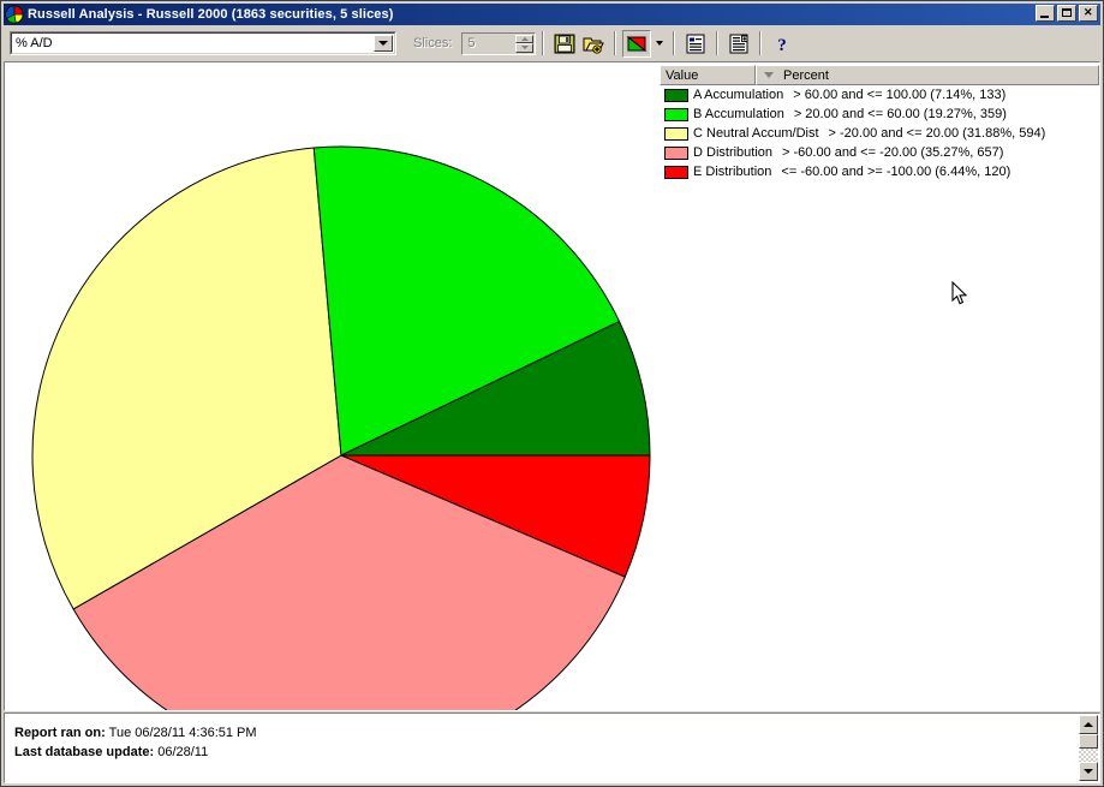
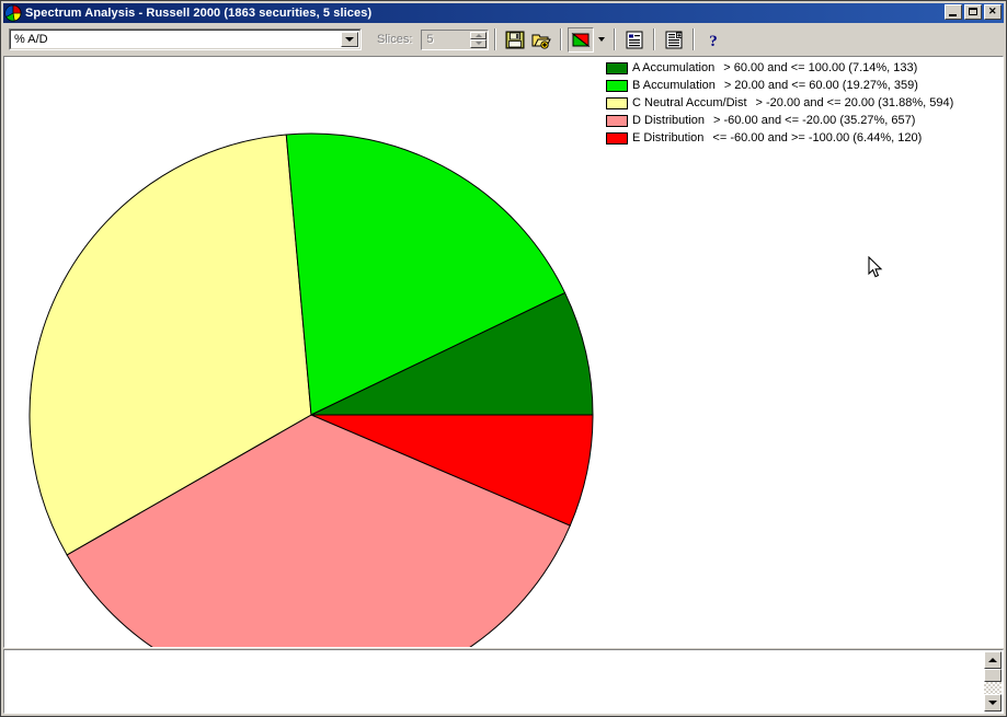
- Russell Analysis - Russell 2000 (1863 securities, 5 slices)
+ Spectrum Analysis - Russell 2000 (1863 securities, 5 slices)
  % A/D
  Slices:
  5
  ?
- Value
- Percent
  A Accumulation
  > 60.00 and <= 100.00 (7.14%, 133)
  B Accumulation
  > 20.00 and <= 60.00 (19.27%, 359)
  C Neutral Accum/Dist
  > -20.00 and <= 20.00 (31.88%, 594)
  D Distribution
  > -60.00 and <= -20.00 (35.27%, 657)
  E Distribution
  <= -60.00 and >= -100.00 (6.44%, 120)
- Report ran on: Tue 06/28/11 4:36:51 PM
- Last database update: 06/28/11
